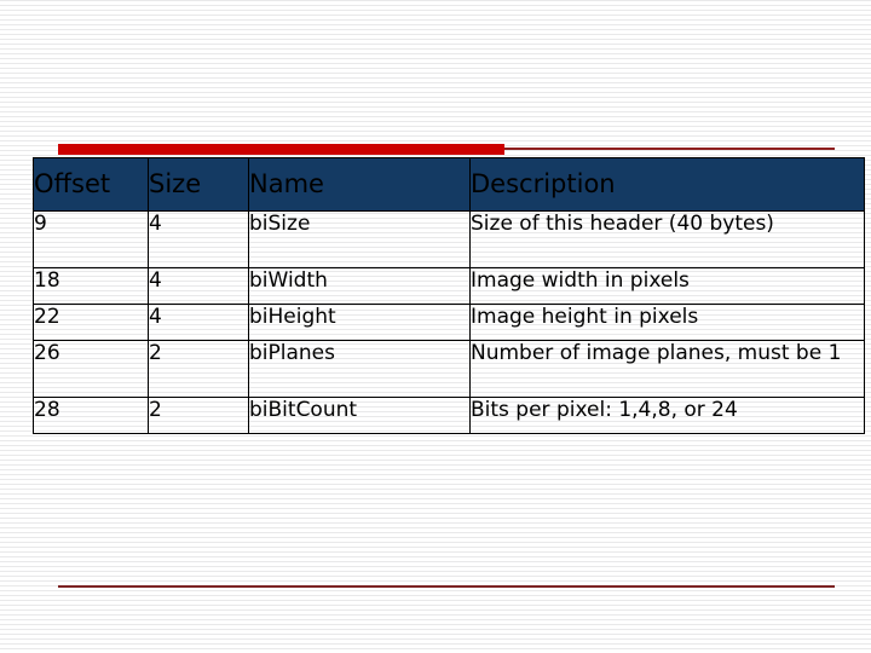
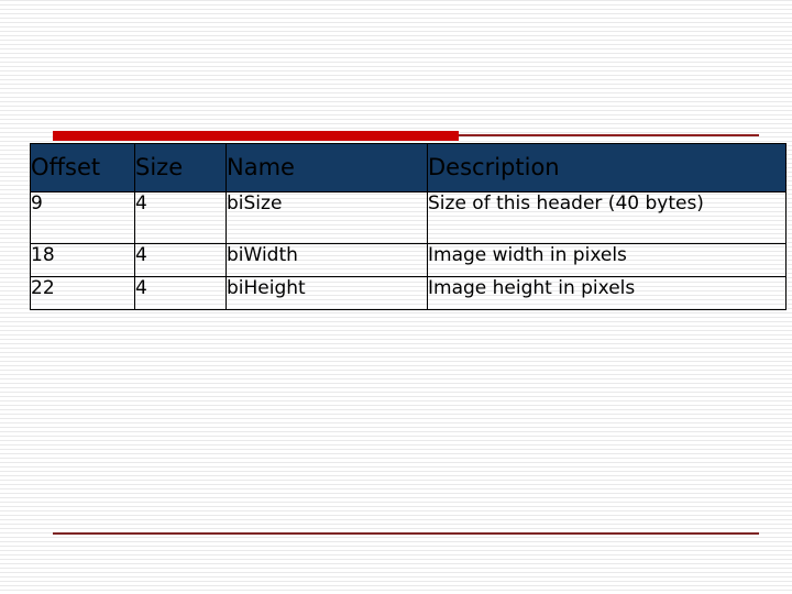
  Offset	Size	Name	Description
  9	4	biSize	Size of this header (40 bytes)
  18	4	biWidth	Image width in pixels
  22	4	biHeight	Image height in pixels
- 26	2	biPlanes	Number of image planes, must be 1
- 28	2	biBitCount	Bits per pixel: 1,4,8, or 24
